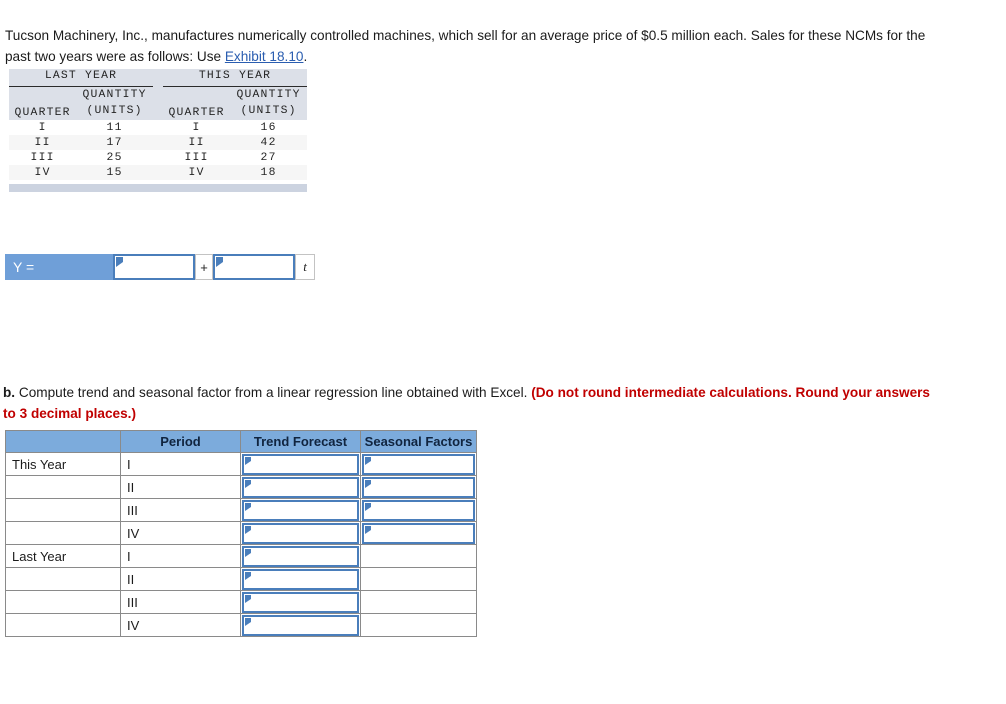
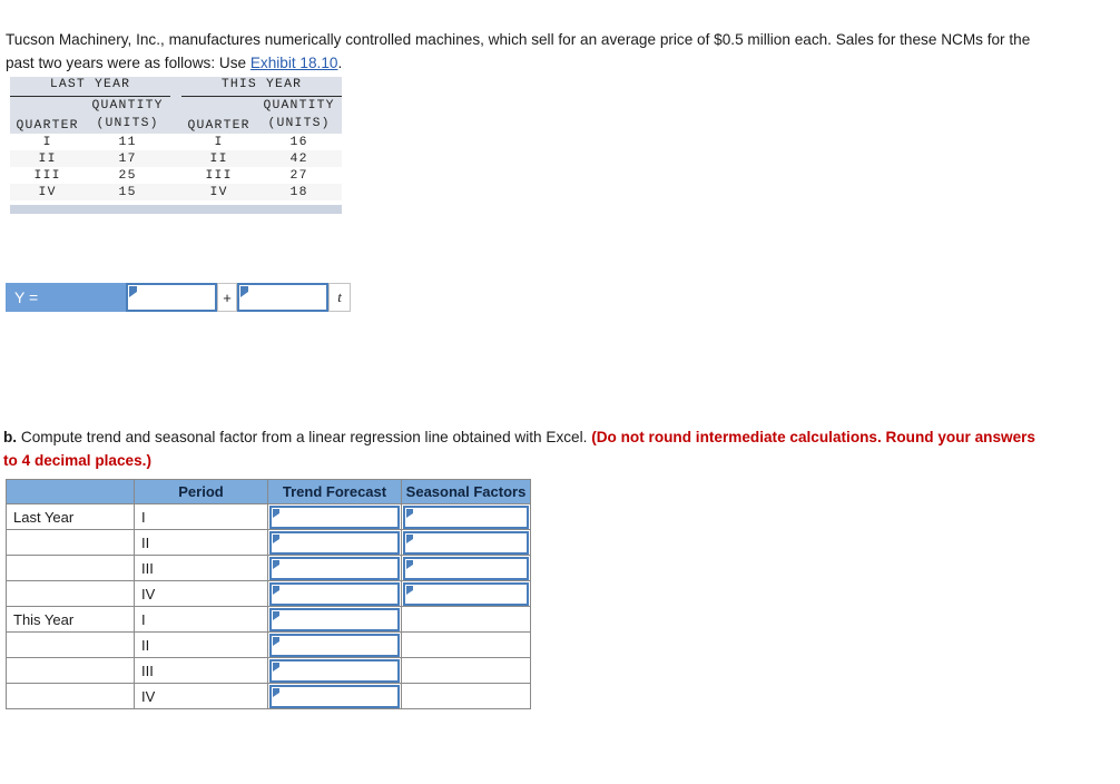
  Tucson Machinery, Inc., manufactures numerically controlled machines, which sell for an average price of $0.5 million each. Sales for these NCMs for the past two years were as follows: Use Exhibit 18.10.
  LAST YEAR		THIS YEAR
  	QUANTITY			QUANTITY
  QUARTER	(UNITS)		QUARTER	(UNITS)
  I	11		I	16
  II	17		II	42
  III	25		III	27
  IV	15		IV	18
  Y =
  +
  t
- b. Compute trend and seasonal factor from a linear regression line obtained with Excel. (Do not round intermediate calculations. Round your answers to 3 decimal places.)
+ b. Compute trend and seasonal factor from a linear regression line obtained with Excel. (Do not round intermediate calculations. Round your answers to 4 decimal places.)
  	Period	Trend Forecast	Seasonal Factors
- This Year	I
+ Last Year	I
  	II
  	III
  	IV
- Last Year	I
+ This Year	I
  	II
  	III
  	IV
